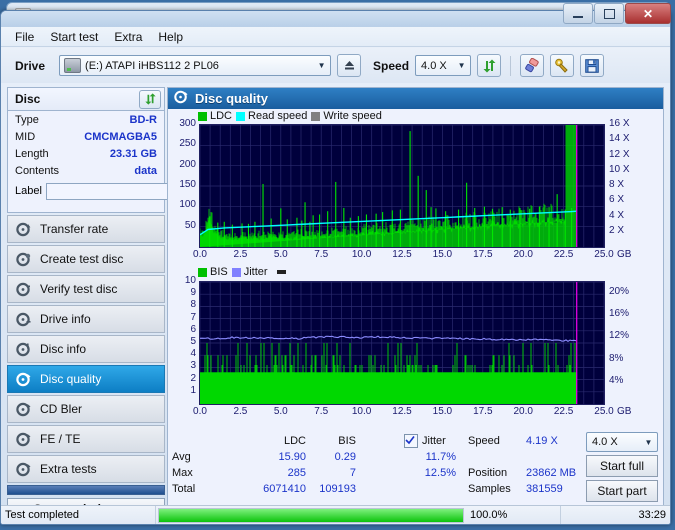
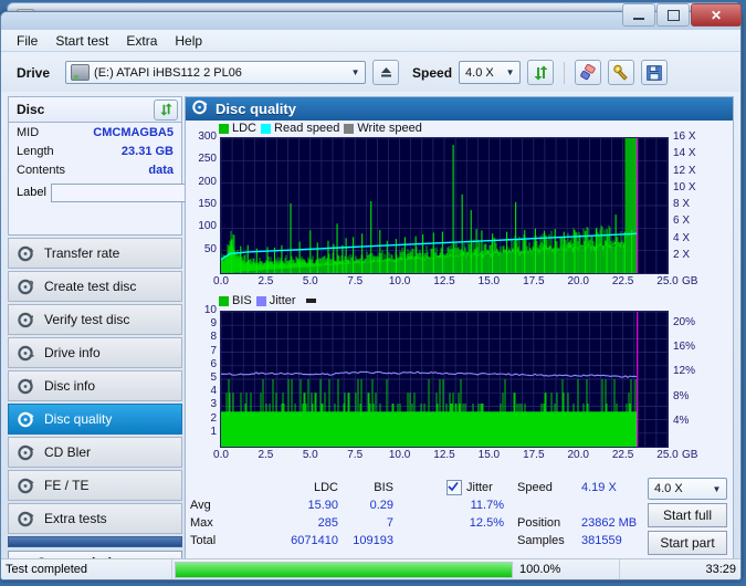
  ✕
  File
  Start test
  Extra
  Help
  Drive
  (E:) ATAPI iHBS112 2 PL06
  ▼
  Speed
  4.0 X
  ▼
  Disc
- Type
- BD-R
  MID
  CMCMAGBA5
  Length
  23.31 GB
  Contents
  data
  Label
  Transfer rate
  Create test disc
  Verify test disc
  Drive info
  Disc info
  Disc quality
  CD Bler
  FE / TE
  Extra tests
  Disc quality
  LDC
  Read speed
  Write speed
  50
  100
  150
  200
  250
  300
  2 X
  4 X
  6 X
  8 X
  10 X
  12 X
  14 X
  16 X
  0.0
  2.5
  5.0
  7.5
  10.0
  12.5
  15.0
  17.5
  20.0
  22.5
  25.0
  GB
  BIS
  Jitter
  1
  2
  3
  4
  5
  6
  7
  8
  9
  10
  4%
  8%
  12%
  16%
  20%
  0.0
  2.5
  5.0
  7.5
  10.0
  12.5
  15.0
  17.5
  20.0
  22.5
  25.0
  GB
  LDC
  BIS
  Jitter
  Avg
  15.90
  0.29
  11.7%
  Max
  285
  7
  12.5%
  Total
  6071410
  109193
  Speed
  4.19 X
  Position
  23862 MB
  Samples
  381559
  4.0 X
  ▼
  Start full
  Start part
  Test completed
  100.0%
  33:29
